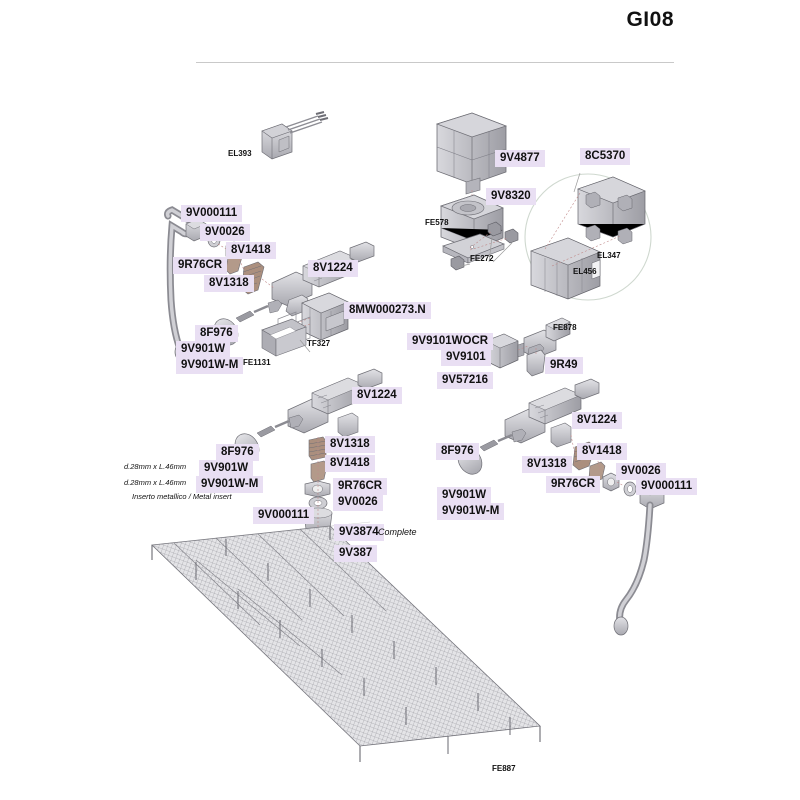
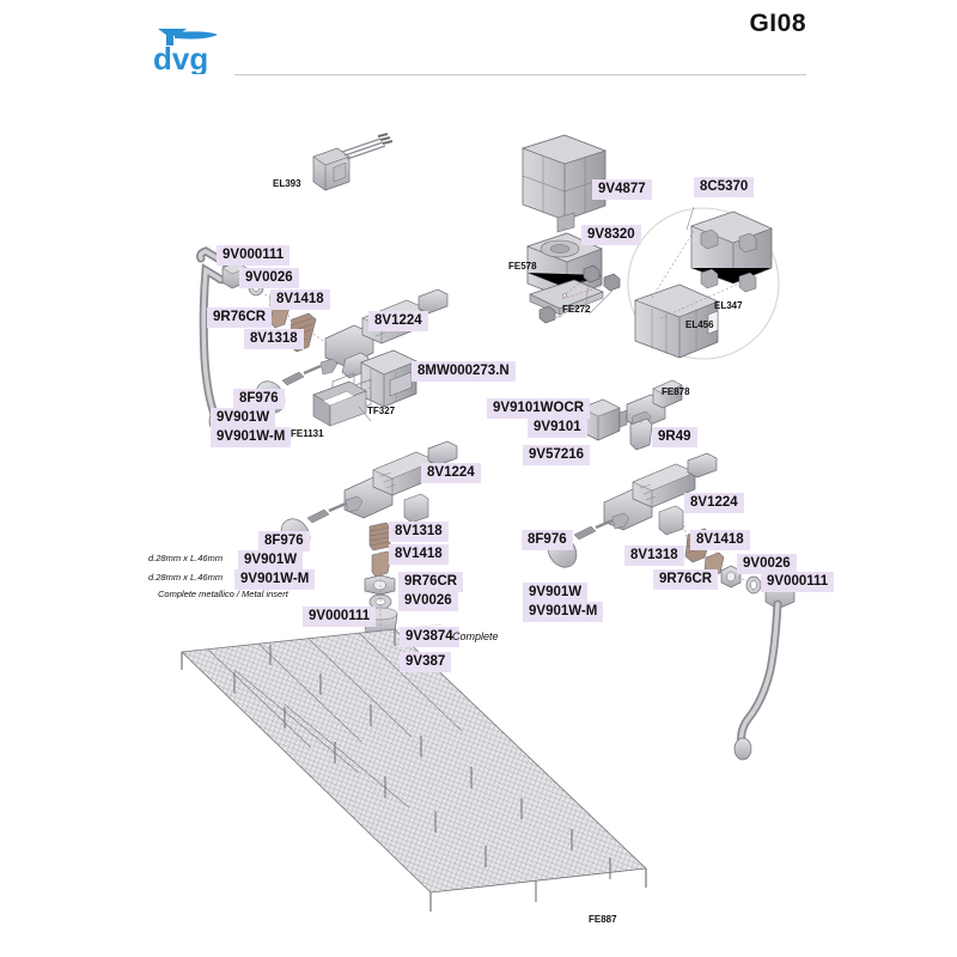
+ dvg
  GI08
  EL393
  9V4877
  8C5370
  9V8320
  FE578
  FE272
  EL347
  EL456
  9V000111
  9V0026
  8V1418
  9R76CR
  8V1318
  8V1224
  8F976
  9V901W
  9V901W-M
  8MW000273.N
  TF327
  FE1131
  9V9101WOCR
  9V9101
  9V57216
  FE878
  9R49
  8V1224
  8V1318
  8V1418
  9R76CR
  9V0026
  9V000111
  9V3874
  9V387
  Complete
  8F976
  9V901W
  9V901W-M
  d.28mm x L.46mm
  d.28mm x L.46mm
- Inserto metallico / Metal insert
+ Complete metallico / Metal insert
  8V1224
  8V1318
  8V1418
  9R76CR
  9V0026
  9V000111
  8F976
  9V901W
  9V901W-M
  FE887
